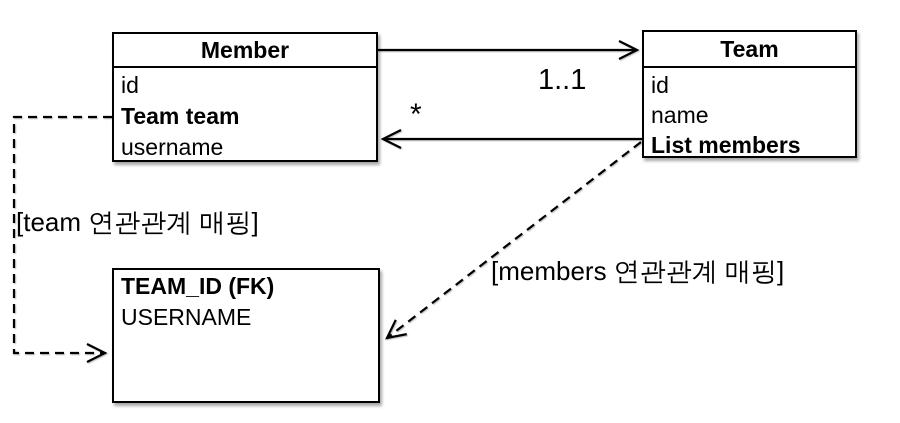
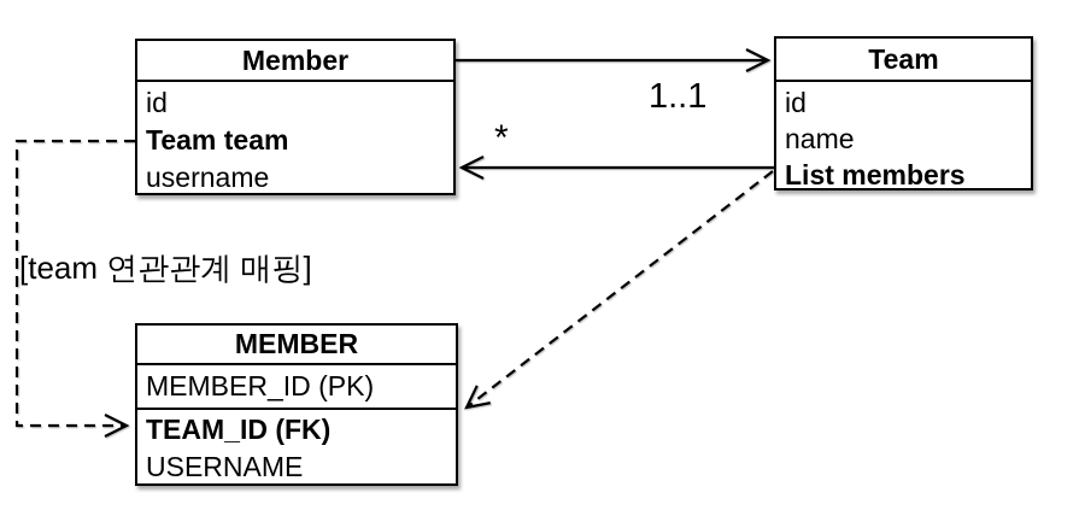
  Member
  id
  Team team
  username
  Team
  id
  name
  List members
+ MEMBER
+ MEMBER_ID (PK)
  TEAM_ID (FK)
  USERNAME
  1..1
  *
  [team 연관관계 매핑]
- [members 연관관계 매핑]
